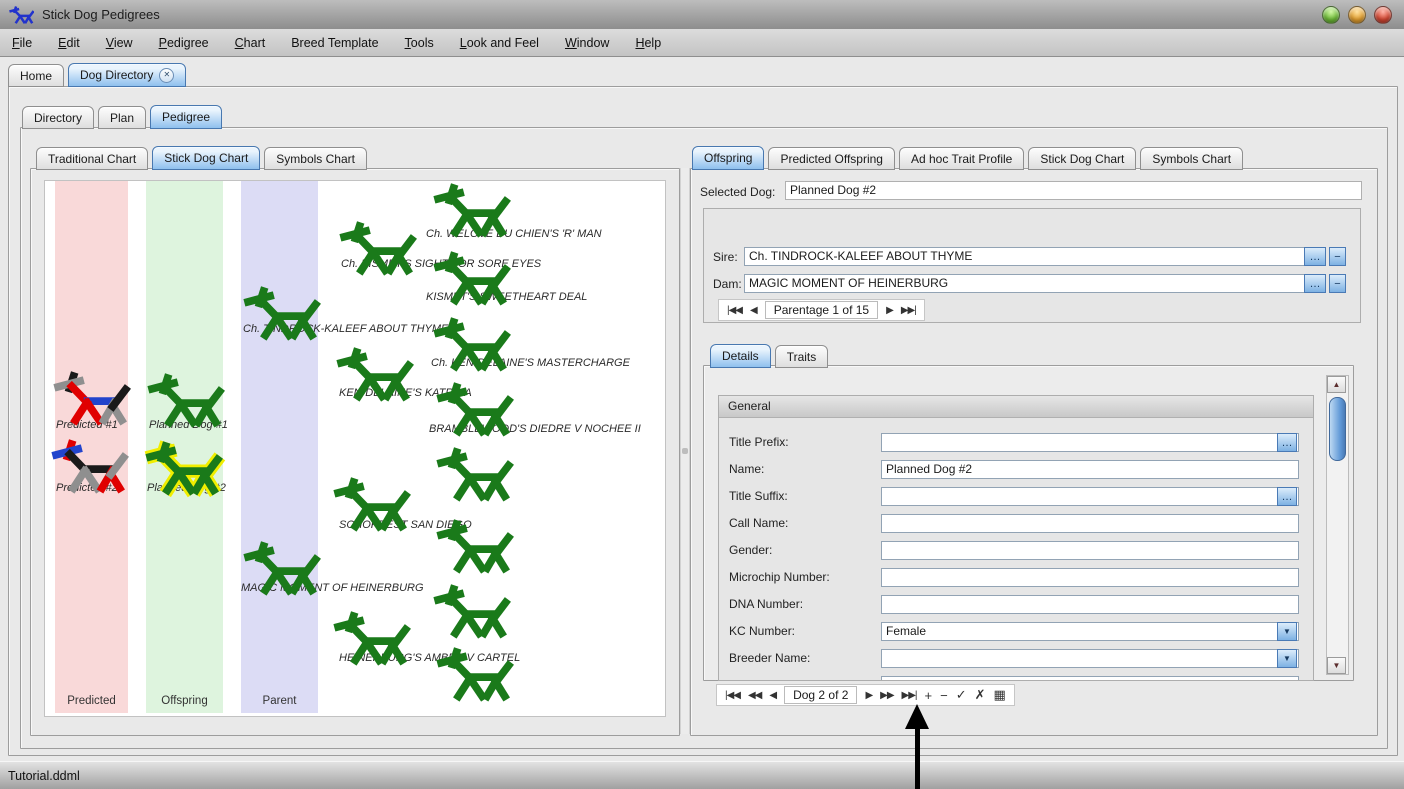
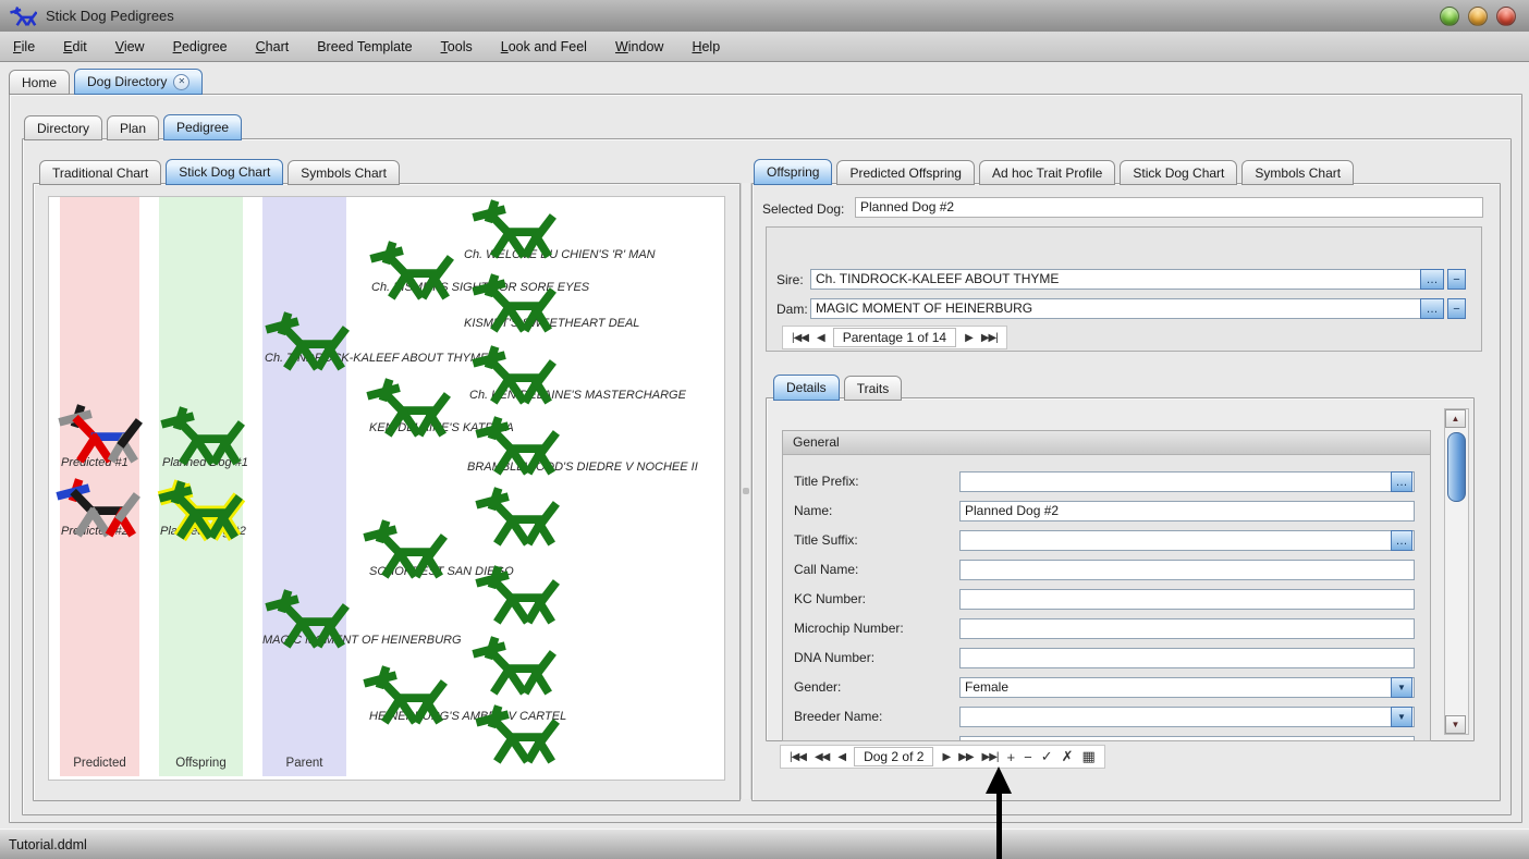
  Stick Dog Pedigrees
  File
  Edit
  View
  Pedigree
  Chart
  Breed Template
  Tools
  Look and Feel
  Window
  Help
  Home
  Dog Directory
  ✕
  Directory
  Plan
  Pedigree
  Traditional Chart
  Stick Dog Chart
  Symbols Chart
  Offspring
  Predicted Offspring
  Ad hoc Trait Profile
  Stick Dog Chart
  Symbols Chart
  Details
  Traits
  Predicted
  Offspring
  Parent
  Preicted #1
  Planedog #1
  Ch.NRK-KALEEF ABOUT THYM
  MAGCMNT OF HEINERBURG
  Ch.ELOEU CHIEN'S 'R' MAN
  KISMT'WETHEART DEAL
  Ch.ENINE'S MASTERCHARGE
  BRABLOD'S DIEDRE V NOCHEE II
  Selected Dog:
  Planned Dog #2
  Sire:
  Ch. TINDROCK-KALEEF ABOUT THYME
  …
  −
  Dam:
  MAGIC MOMENT OF HEINERBURG
  …
  −
  |◀◀
  ◀
- Parentage 1 of 15
+ Parentage 1 of 14
  ▶
  ▶▶|
  General
  Title Prefix:
  …
  Name:
  Planned Dog #2
  Title Suffix:
  …
  Call Name:
- Gender:
+ KC Number:
  Microchip Number:
  DNA Number:
- KC Number:
+ Gender:
  Female
  ▼
  Breeder Name:
  ▼
  ▲
  ▼
  |◀◀
  ◀◀
  ◀
  Dog 2 of 2
  ▶
  ▶▶
  ▶▶|
  +
  −
  ✓
  ✗
  ▦
  Tutorial.ddml
